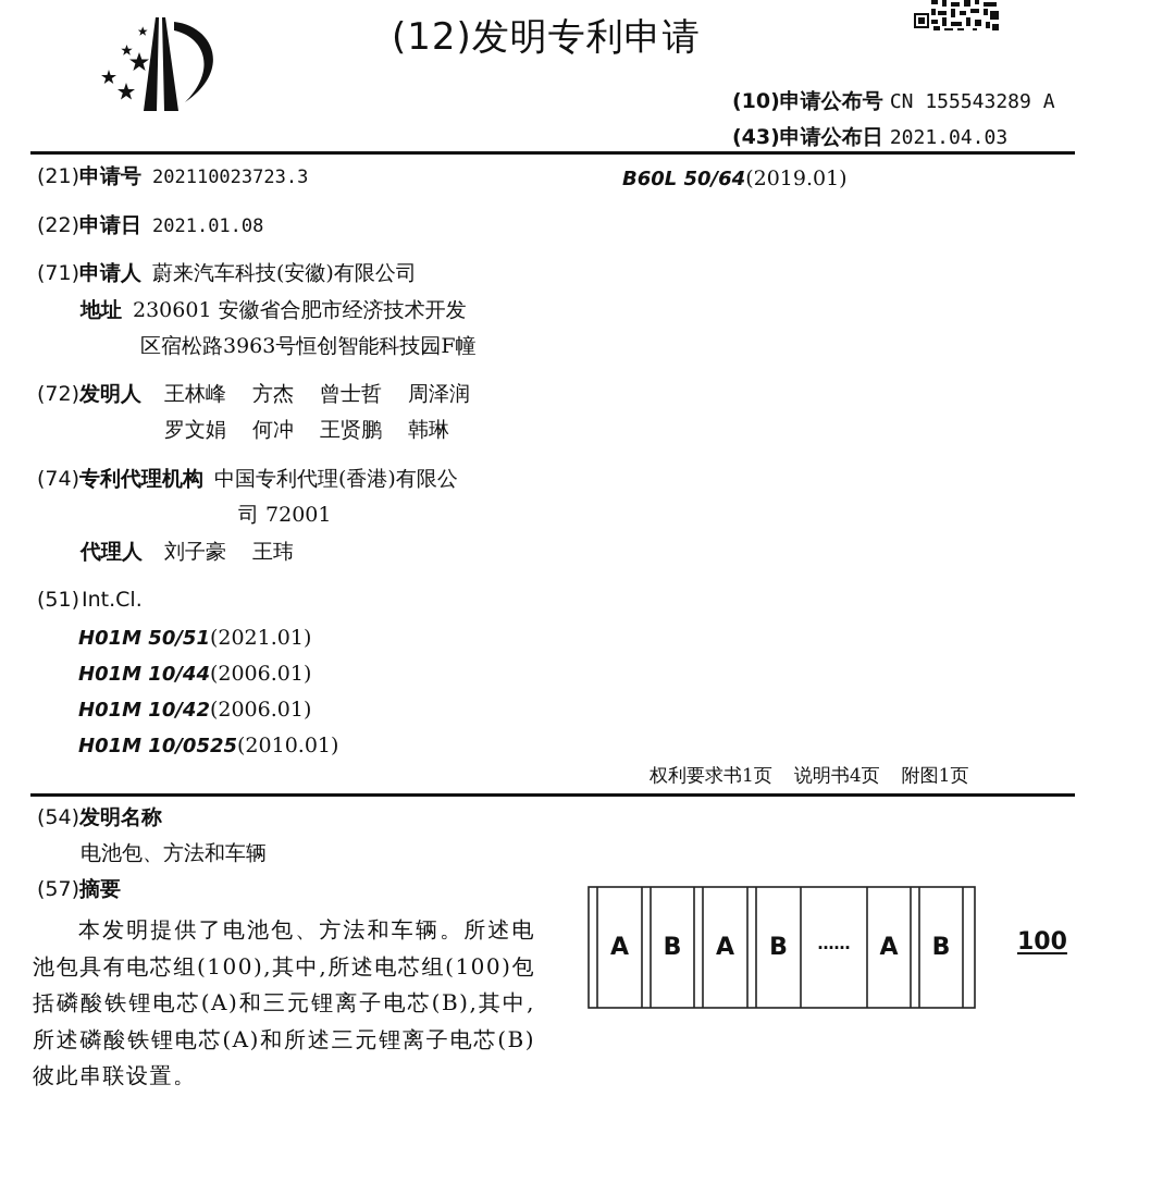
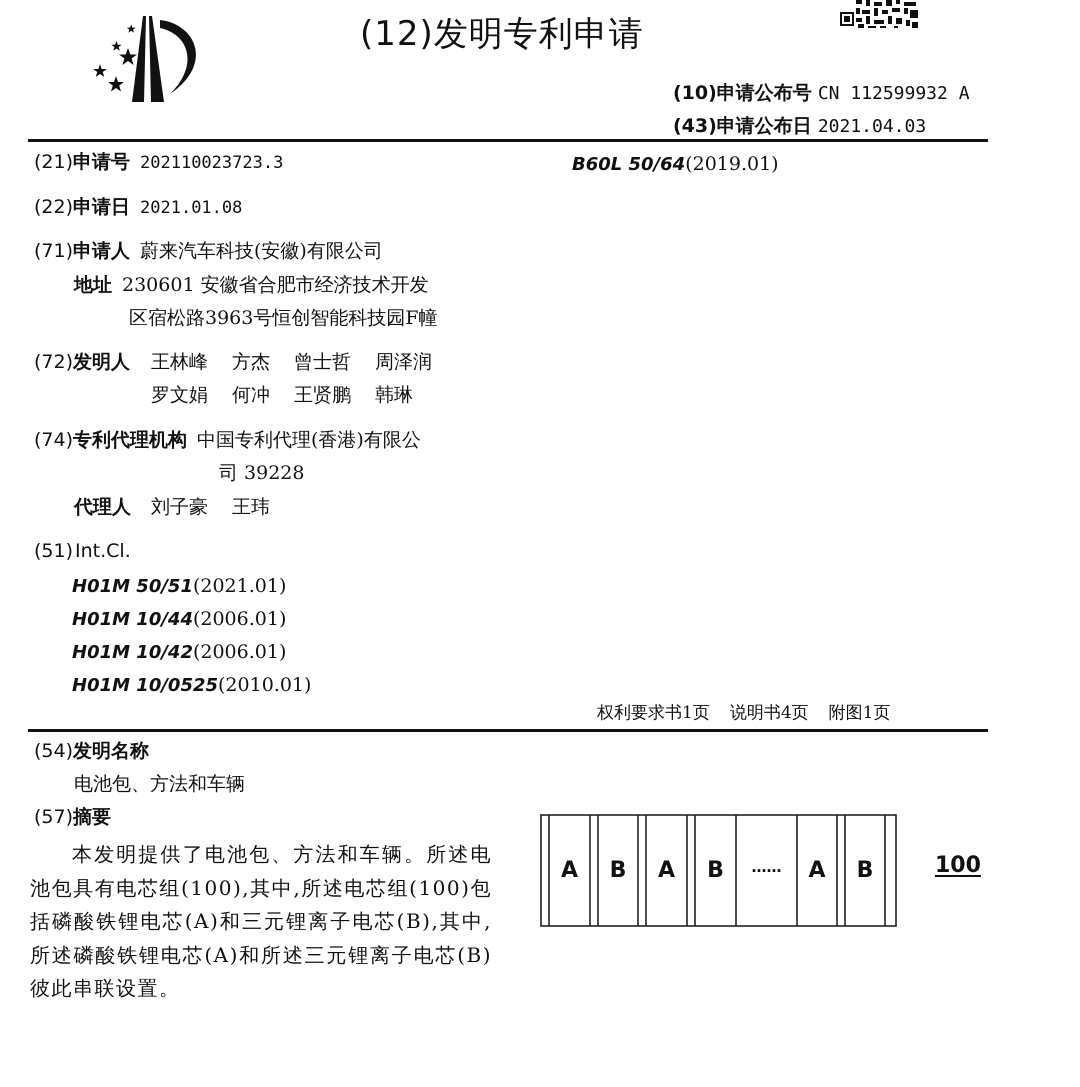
  (12)发明专利申请
- (10)申请公布号 CN 155543289 A
+ (10)申请公布号 CN 112599932 A
  (43)申请公布日 2021.04.03
  (21)申请号 202110023723.3
  B60L 50/64(2019.01)
  (22)申请日 2021.01.08
  (71)申请人 蔚来汽车科技(安徽)有限公司
  地址 230601 安徽省合肥市经济技术开发
  区宿松路3963号恒创智能科技园F幢
  (72)发明人
  王林峰 方杰 曾士哲 周泽润
  罗文娟 何冲 王贤鹏 韩琳
  (74)专利代理机构 中国专利代理(香港)有限公
- 司 72001
+ 司 39228
  代理人
  刘子豪 王玮
  (51)Int.Cl.
  H01M 50/51(2021.01)
  H01M 10/44(2006.01)
  H01M 10/42(2006.01)
  H01M 10/0525(2010.01)
  权利要求书1页 说明书4页 附图1页
  (54)发明名称
  电池包、方法和车辆
  (57)摘要
  本发明提供了电池包、方法和车辆。所述电池包具有电芯组(100),其中,所述电芯组(100)包括磷酸铁锂电芯(A)和三元锂离子电芯(B),其中,所述磷酸铁锂电芯(A)和所述三元锂离子电芯(B)彼此串联设置。
  A
  B
  A
  B
  ……
  A
  B
  100
